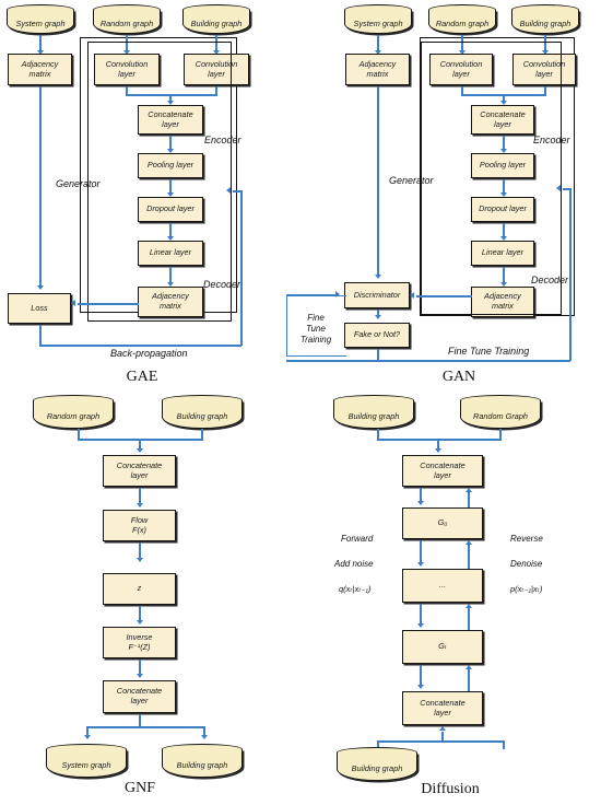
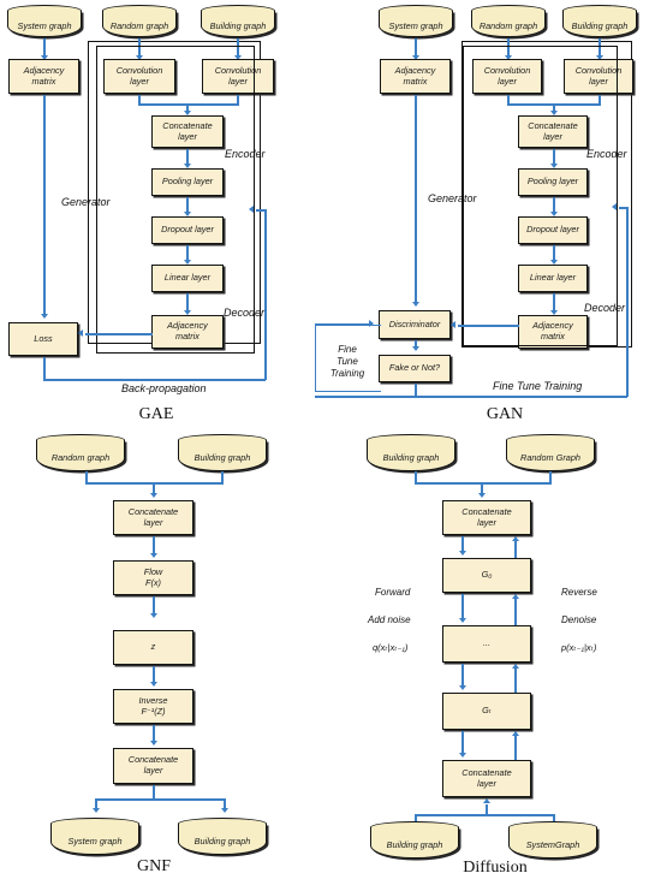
  System graph
  Random graph
  Building graph
  Adjacency
  matrix
  Convolution
  layer
  Convolution
  layer
  Concatenate
  layer
  Pooling layer
  Dropout layer
  Linear layer
  Adjacency
  matrix
  Loss
  Generator
  Encoder
  Decoder
  Back-propagation
  GAE
  System graph
  Random graph
  Building graph
  Adjacency
  matrix
  Convolution
  layer
  Convolution
  layer
  Concatenate
  layer
  Pooling layer
  Dropout layer
  Linear layer
  Adjacency
  matrix
  Discriminator
  Fake or Not?
  Generator
  Encoder
  Decoder
  Fine
  Tune
  Training
  Fine Tune Training
  GAN
  Random graph
  Building graph
  Concatenate
  layer
  Flow
  F(x)
  z
  Inverse
  F⁻¹(Z)
  Concatenate
  layer
  System graph
  Building graph
  GNF
  Building graph
  Random Graph
  Concatenate
  layer
  G₀
  ...
  Gₜ
  Concatenate
  layer
  Building graph
+ SystemGraph
  Forward
  Add noise
  q(xₜ|xₜ₋₁)
  Reverse
  Denoise
  p(xₜ₋₁|xₜ)
  Diffusion
